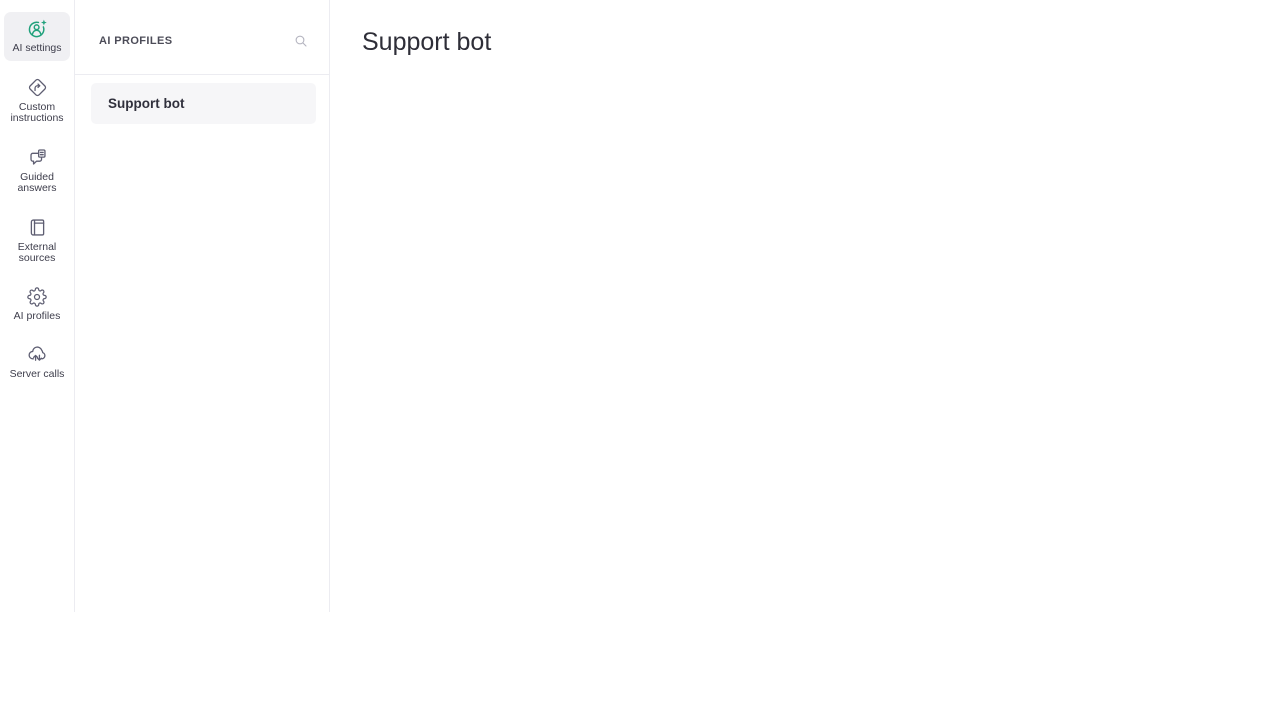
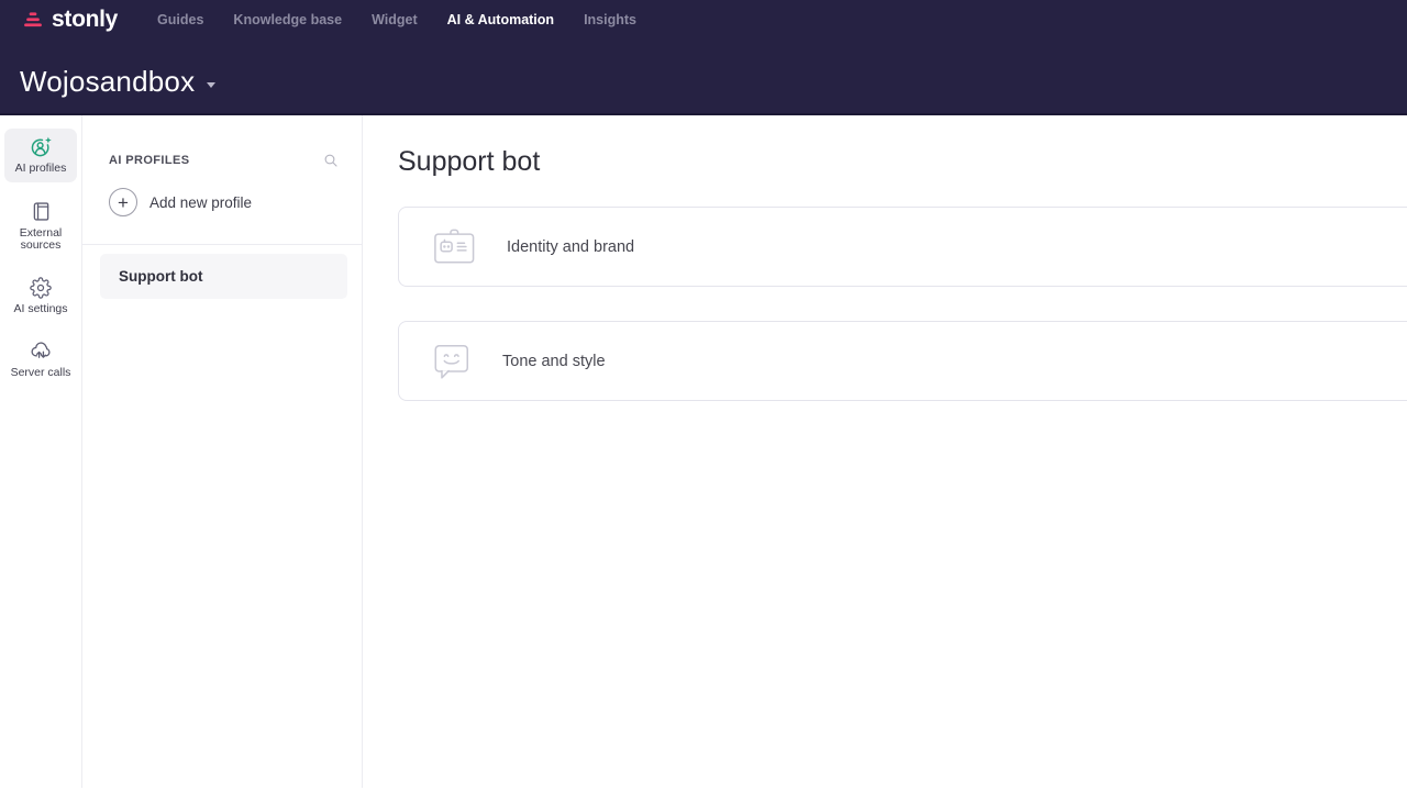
+ stonly
+ Guides
+ Knowledge base
+ Widget
+ AI & Automation
+ Insights
+ Wojosandbox
- AI settings
+ AI profiles
- Custom instructions
- Guided answers
  External sources
- AI profiles
+ AI settings
  Server calls
  AI PROFILES
+ +
+ Add new profile
  Support bot
  Support bot
+ Identity and brand
+ Tone and style
